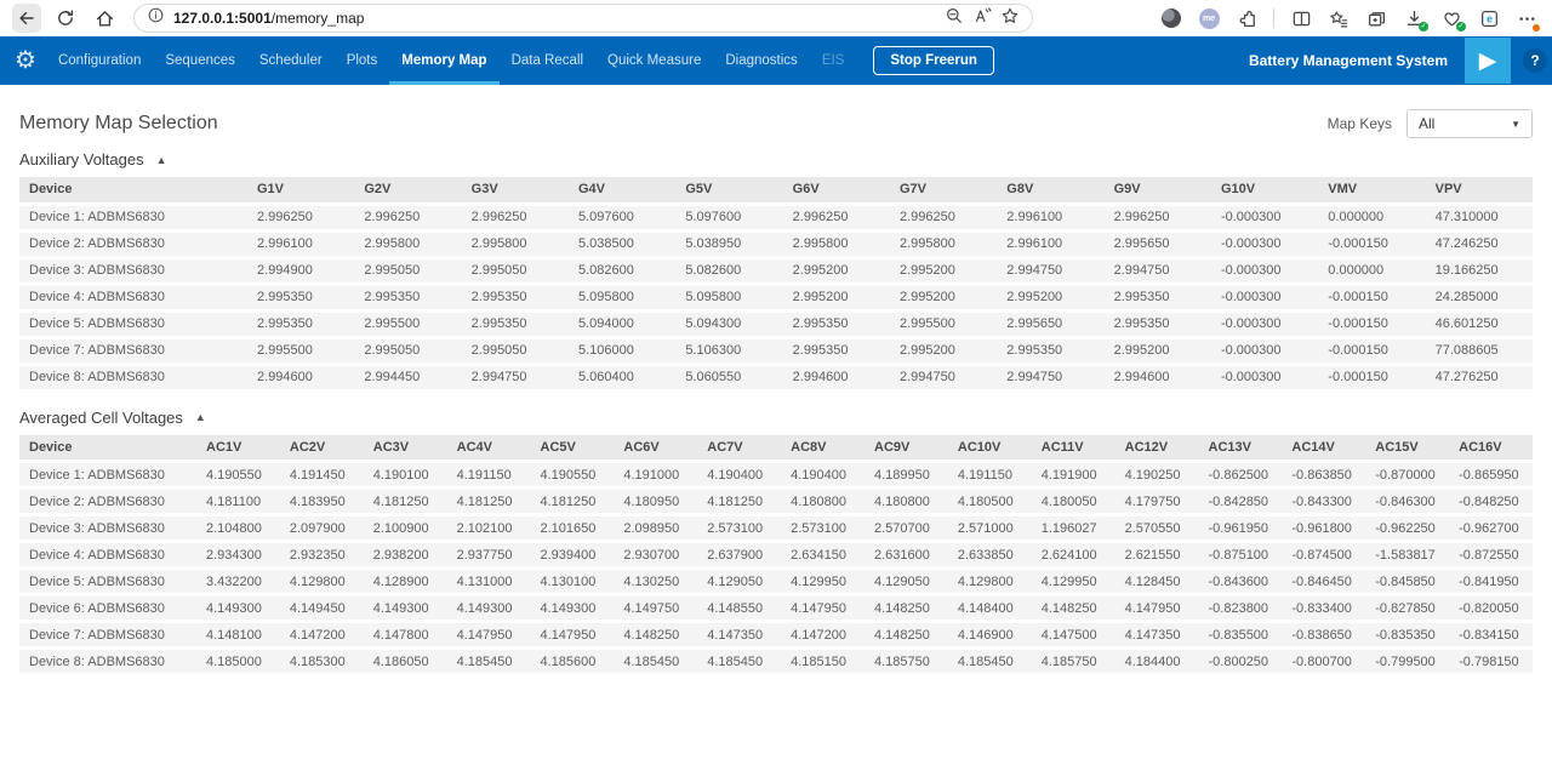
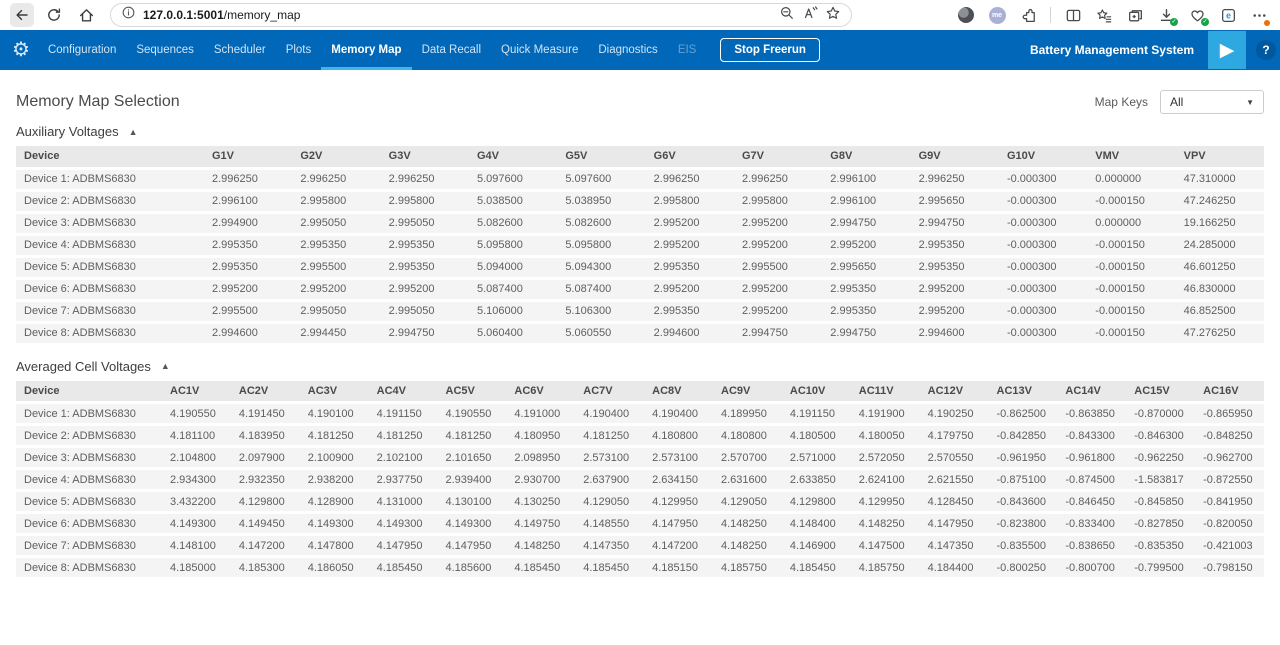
  127.0.0.1:5001/memory_map
  e
  ⚙
  Configuration
  Sequences
  Scheduler
  Plots
  Memory Map
  Data Recall
  Quick Measure
  Diagnostics
  EIS
  Stop Freerun
  Battery Management System
  ▶
  ?
  Memory Map Selection
  Map Keys
  All
  ▼
  Auxiliary Voltages
  ▲
  Device	G1V	G2V	G3V	G4V	G5V	G6V	G7V	G8V	G9V	G10V	VMV	VPV
  Device 1: ADBMS6830	2.996250	2.996250	2.996250	5.097600	5.097600	2.996250	2.996250	2.996100	2.996250	-0.000300	0.000000	47.310000
  Device 2: ADBMS6830	2.996100	2.995800	2.995800	5.038500	5.038950	2.995800	2.995800	2.996100	2.995650	-0.000300	-0.000150	47.246250
  Device 3: ADBMS6830	2.994900	2.995050	2.995050	5.082600	5.082600	2.995200	2.995200	2.994750	2.994750	-0.000300	0.000000	19.166250
  Device 4: ADBMS6830	2.995350	2.995350	2.995350	5.095800	5.095800	2.995200	2.995200	2.995200	2.995350	-0.000300	-0.000150	24.285000
  Device 5: ADBMS6830	2.995350	2.995500	2.995350	5.094000	5.094300	2.995350	2.995500	2.995650	2.995350	-0.000300	-0.000150	46.601250
+ Device 6: ADBMS6830	2.995200	2.995200	2.995200	5.087400	5.087400	2.995200	2.995200	2.995350	2.995200	-0.000300	-0.000150	46.830000
- Device 7: ADBMS6830	2.995500	2.995050	2.995050	5.106000	5.106300	2.995350	2.995200	2.995350	2.995200	-0.000300	-0.000150	77.088605
+ Device 7: ADBMS6830	2.995500	2.995050	2.995050	5.106000	5.106300	2.995350	2.995200	2.995350	2.995200	-0.000300	-0.000150	46.852500
  Device 8: ADBMS6830	2.994600	2.994450	2.994750	5.060400	5.060550	2.994600	2.994750	2.994750	2.994600	-0.000300	-0.000150	47.276250
  Averaged Cell Voltages
  ▲
  Device	AC1V	AC2V	AC3V	AC4V	AC5V	AC6V	AC7V	AC8V	AC9V	AC10V	AC11V	AC12V	AC13V	AC14V	AC15V	AC16V
  Device 1: ADBMS6830	4.190550	4.191450	4.190100	4.191150	4.190550	4.191000	4.190400	4.190400	4.189950	4.191150	4.191900	4.190250	-0.862500	-0.863850	-0.870000	-0.865950
  Device 2: ADBMS6830	4.181100	4.183950	4.181250	4.181250	4.181250	4.180950	4.181250	4.180800	4.180800	4.180500	4.180050	4.179750	-0.842850	-0.843300	-0.846300	-0.848250
- Device 3: ADBMS6830	2.104800	2.097900	2.100900	2.102100	2.101650	2.098950	2.573100	2.573100	2.570700	2.571000	1.196027	2.570550	-0.961950	-0.961800	-0.962250	-0.962700
+ Device 3: ADBMS6830	2.104800	2.097900	2.100900	2.102100	2.101650	2.098950	2.573100	2.573100	2.570700	2.571000	2.572050	2.570550	-0.961950	-0.961800	-0.962250	-0.962700
  Device 4: ADBMS6830	2.934300	2.932350	2.938200	2.937750	2.939400	2.930700	2.637900	2.634150	2.631600	2.633850	2.624100	2.621550	-0.875100	-0.874500	-1.583817	-0.872550
  Device 5: ADBMS6830	3.432200	4.129800	4.128900	4.131000	4.130100	4.130250	4.129050	4.129950	4.129050	4.129800	4.129950	4.128450	-0.843600	-0.846450	-0.845850	-0.841950
  Device 6: ADBMS6830	4.149300	4.149450	4.149300	4.149300	4.149300	4.149750	4.148550	4.147950	4.148250	4.148400	4.148250	4.147950	-0.823800	-0.833400	-0.827850	-0.820050
- Device 7: ADBMS6830	4.148100	4.147200	4.147800	4.147950	4.147950	4.148250	4.147350	4.147200	4.148250	4.146900	4.147500	4.147350	-0.835500	-0.838650	-0.835350	-0.834150
+ Device 7: ADBMS6830	4.148100	4.147200	4.147800	4.147950	4.147950	4.148250	4.147350	4.147200	4.148250	4.146900	4.147500	4.147350	-0.835500	-0.838650	-0.835350	-0.421003
  Device 8: ADBMS6830	4.185000	4.185300	4.186050	4.185450	4.185600	4.185450	4.185450	4.185150	4.185750	4.185450	4.185750	4.184400	-0.800250	-0.800700	-0.799500	-0.798150
